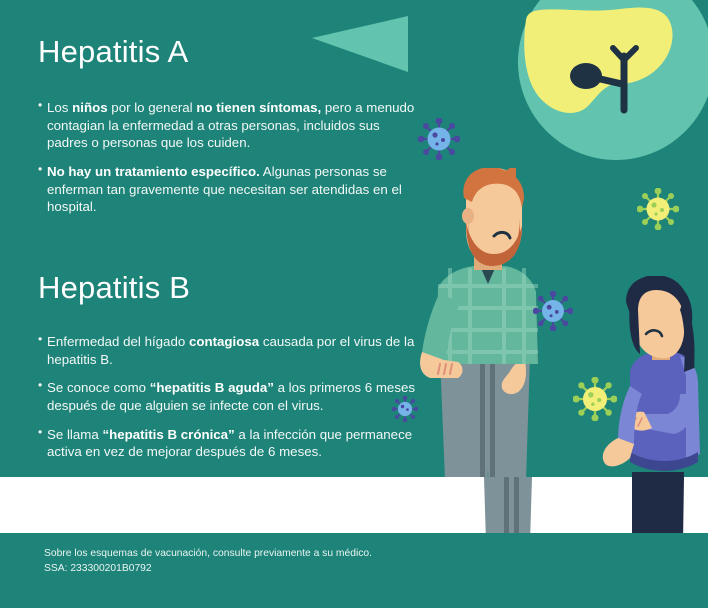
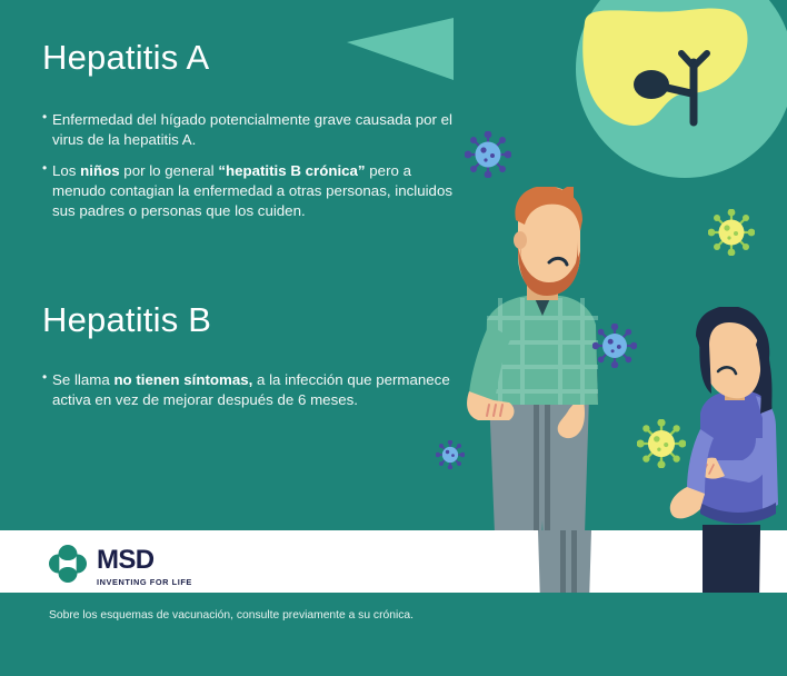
  Hepatitis A
+ Enfermedad del hígado potencialmente grave causada por el virus de la hepatitis A.
- Los niños por lo general no tienen síntomas, pero a menudo contagian la enfermedad a otras personas, incluidos sus padres o personas que los cuiden.
+ Los niños por lo general “hepatitis B crónica” pero a menudo contagian la enfermedad a otras personas, incluidos sus padres o personas que los cuiden.
- No hay un tratamiento específico. Algunas personas se enferman tan gravemente que necesitan ser atendidas en el hospital.
  Hepatitis B
- Enfermedad del hígado contagiosa causada por el virus de la hepatitis B.
- Se conoce como “hepatitis B aguda” a los primeros 6 meses después de que alguien se infecte con el virus.
- Se llama “hepatitis B crónica” a la infección que permanece activa en vez de mejorar después de 6 meses.
+ Se llama no tienen síntomas, a la infección que permanece activa en vez de mejorar después de 6 meses.
+ MSD
+ INVENTING FOR LIFE
- Sobre los esquemas de vacunación, consulte previamente a su médico.
+ Sobre los esquemas de vacunación, consulte previamente a su crónica.
- SSA: 233300201B0792
